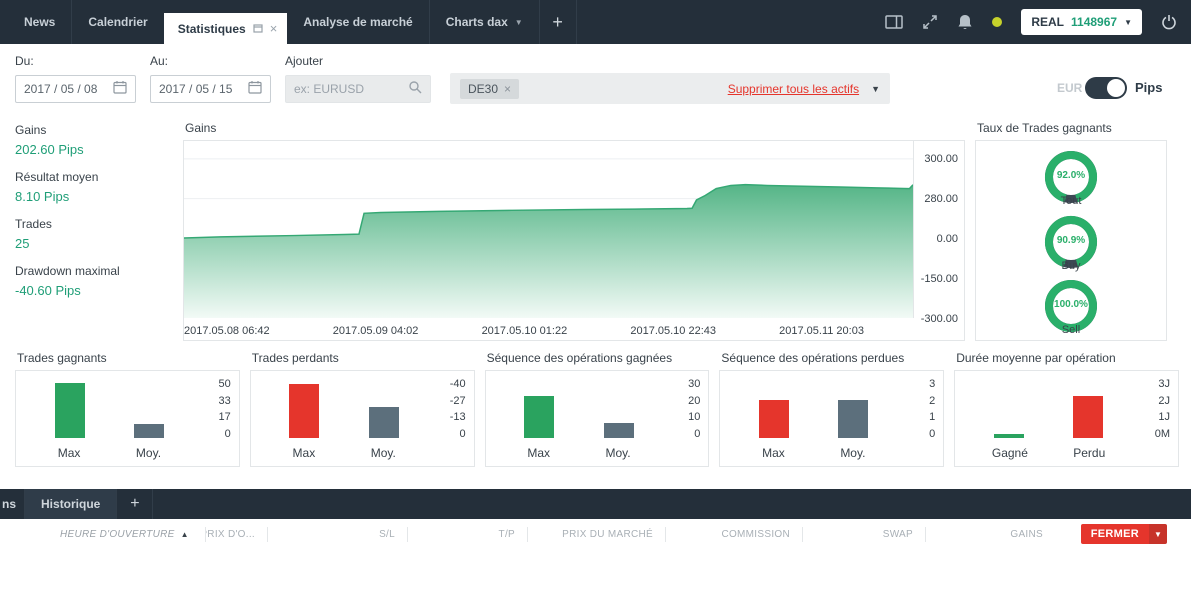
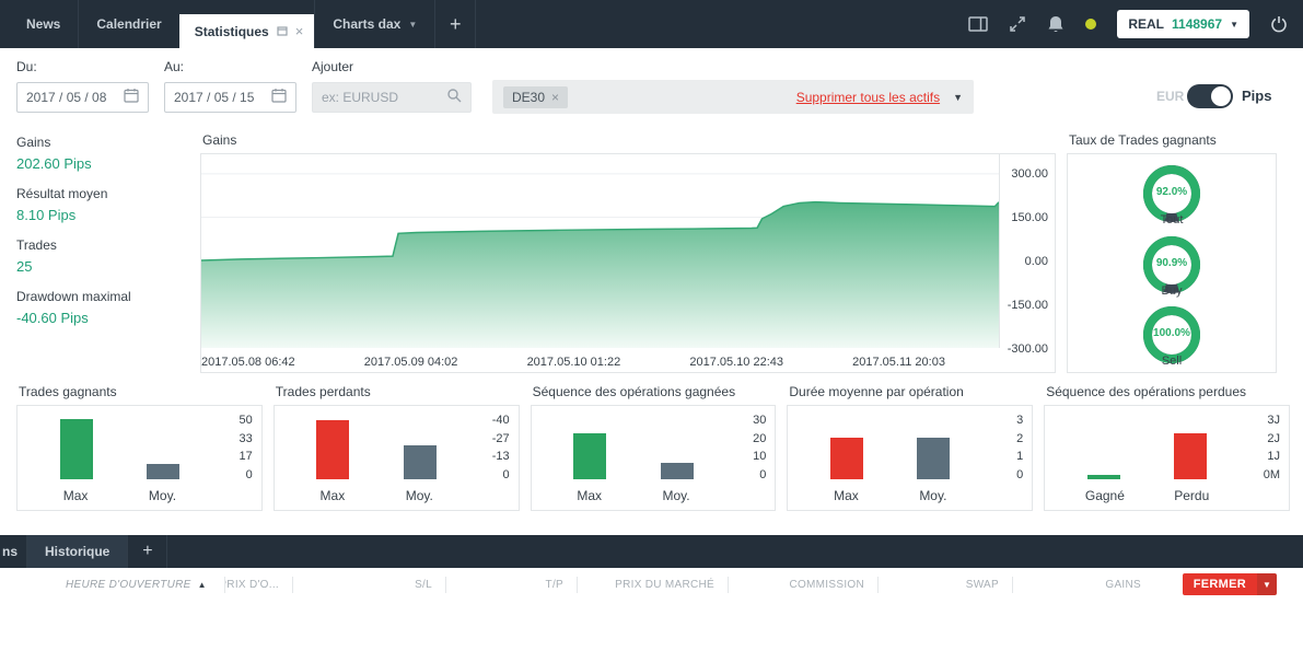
  News
  Calendrier
  Statistiques
  ×
- Analyse de marché
  Charts dax
  ▼
  +
  REAL
  1148967
  ▼
  Du:
  2017 / 05 / 08
  Au:
  2017 / 05 / 15
  Ajouter
  ex: EURUSD
  DE30
  ×
  Supprimer tous les actifs
  ▼
  EUR
  Pips
  Gains
  202.60 Pips
  Résultat moyen
  8.10 Pips
  Trades
  25
  Drawdown maximal
  -40.60 Pips
  Gains
  300.00
- 280.00
+ 150.00
  0.00
  -150.00
  -300.00
  2017.05.08 06:42
  2017.05.09 04:02
  2017.05.10 01:22
  2017.05.10 22:43
  2017.05.11 20:03
  Taux de Trades gagnants
  92.0%
  Tout
  90.9%
  Buy
  100.0%
  Sell
  Trades gagnants
  50
  33
  17
  0
  Max
  Moy.
  Trades perdants
  -40
  -27
  -13
  0
  Max
  Moy.
  Séquence des opérations gagnées
  30
  20
  10
  0
  Max
  Moy.
- Séquence des opérations perdues
+ Durée moyenne par opération
  3
  2
  1
  0
  Max
  Moy.
- Durée moyenne par opération
+ Séquence des opérations perdues
  3J
  2J
  1J
  0M
  Gagné
  Perdu
  ns
  Historique
  +
  FERMER
  ▼
  HEURE D'OUVERTURE
  ▲
  RIX D'O...
  S/L
  T/P
  PRIX DU MARCHÉ
  COMMISSION
  SWAP
  GAINS
